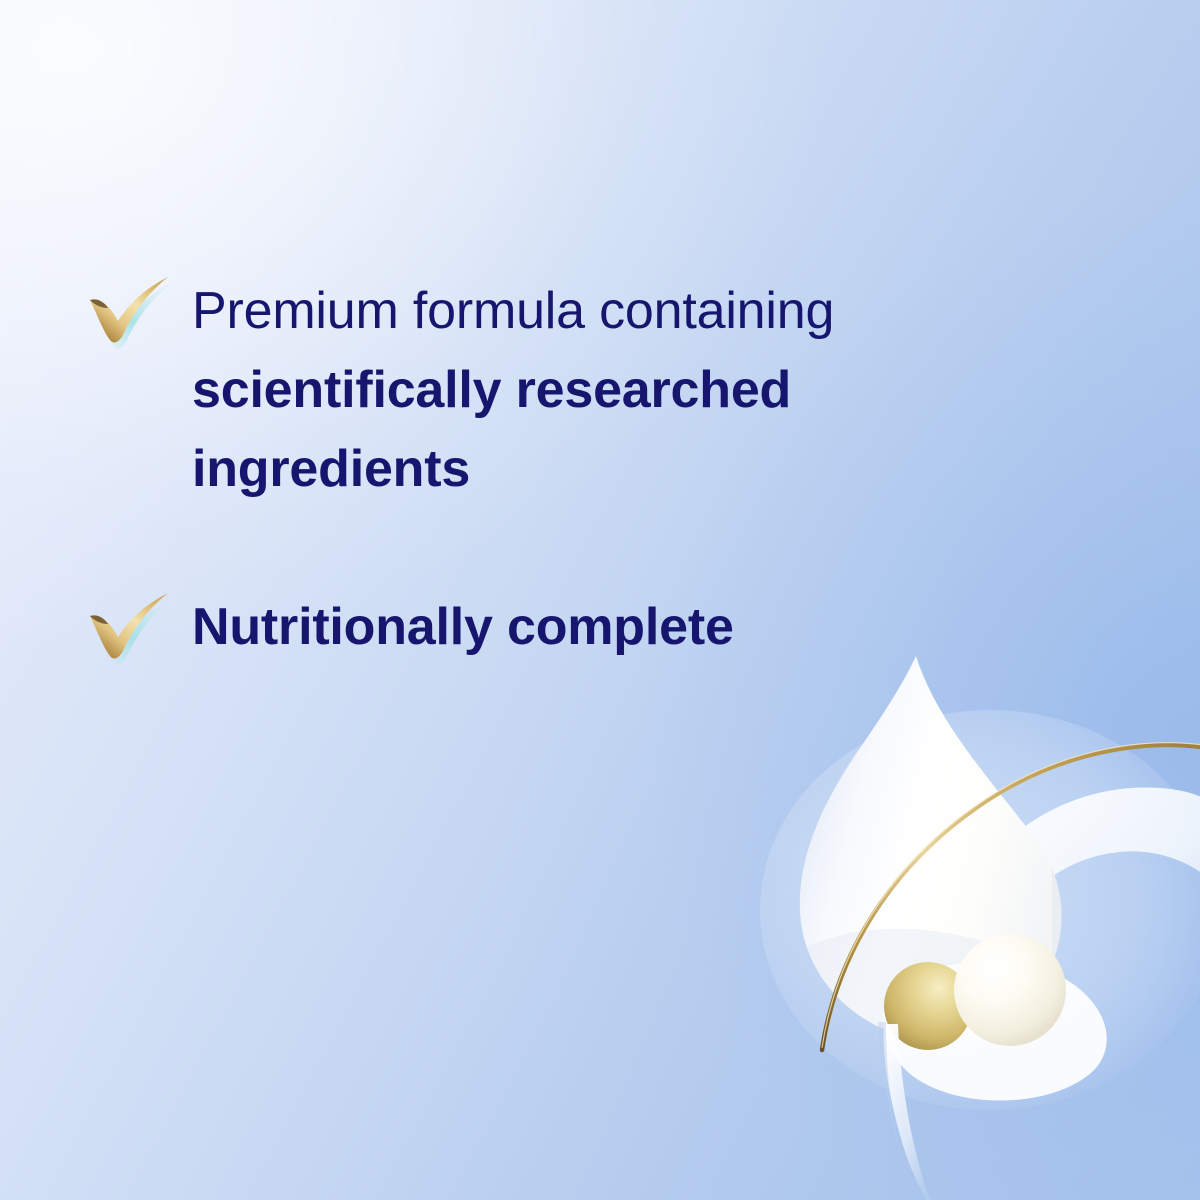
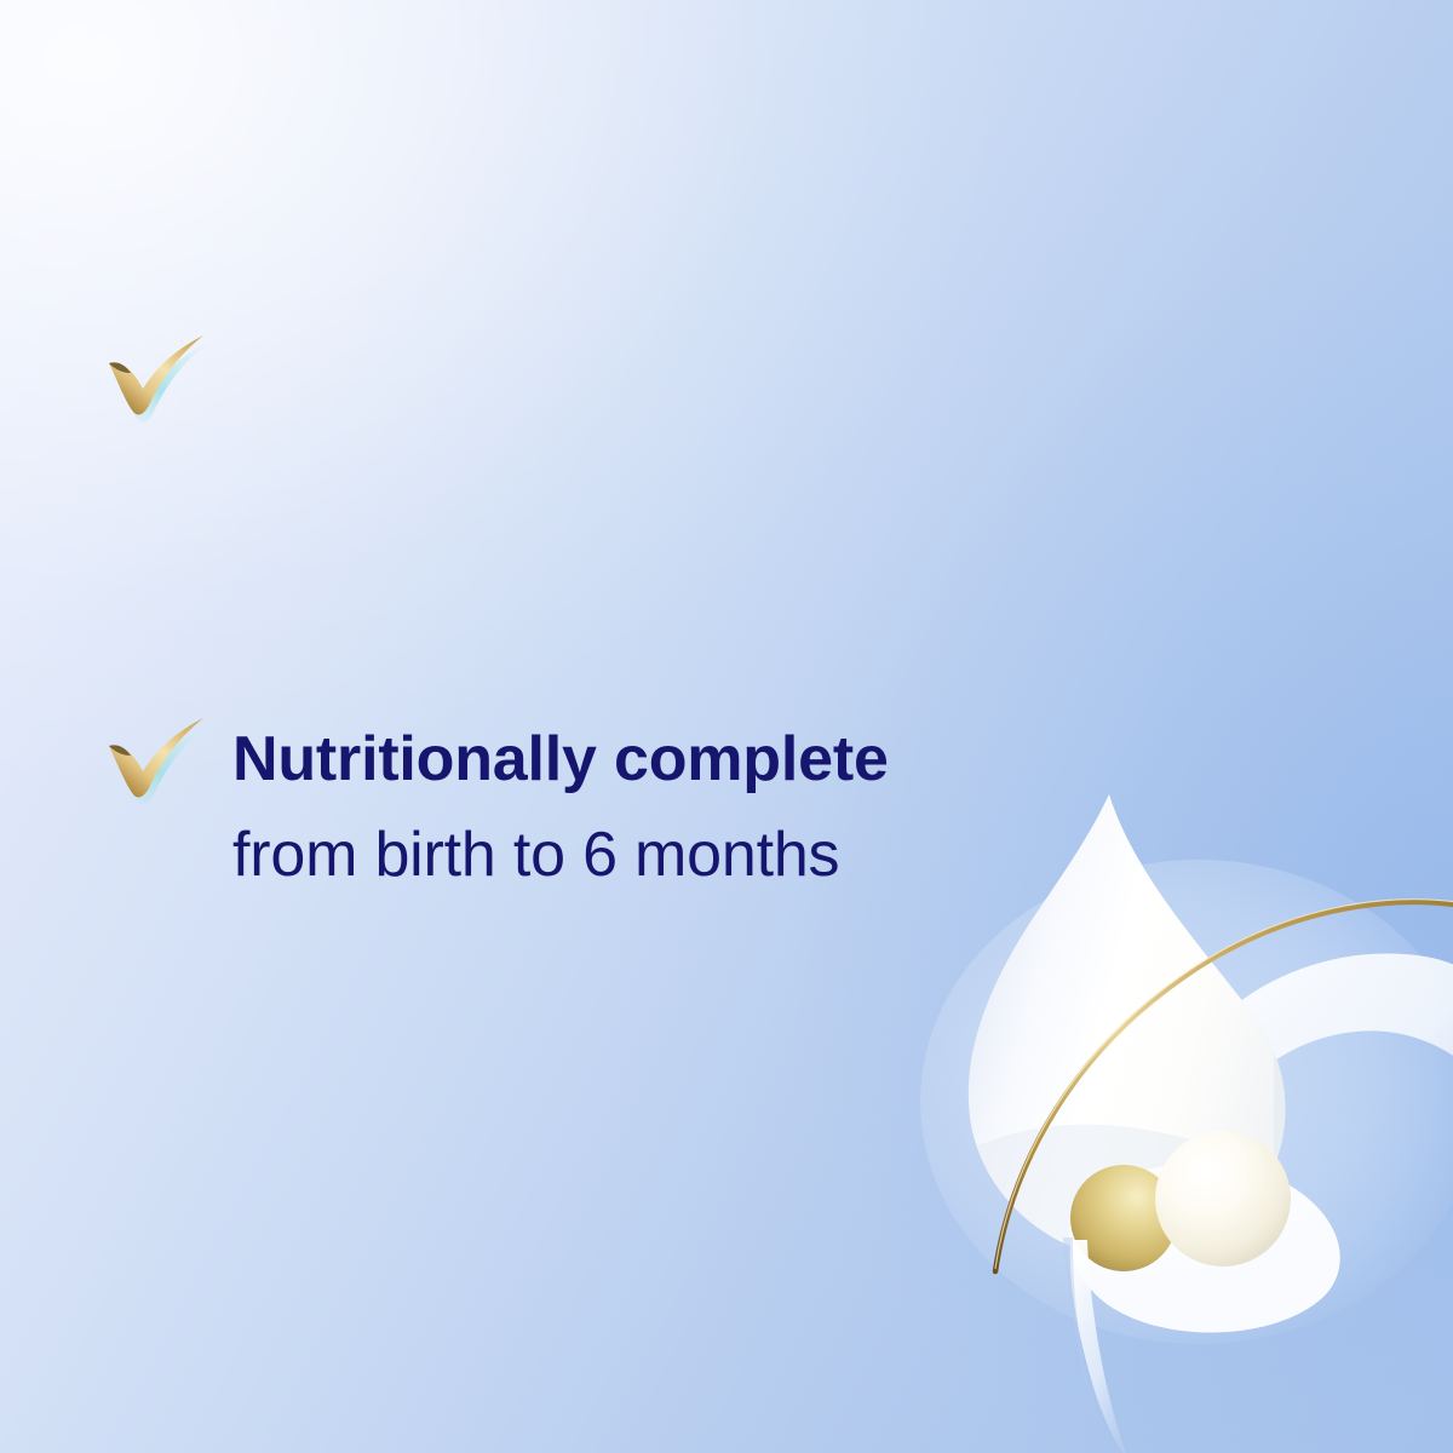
- Premium formula containing
- scientifically researched
- ingredients
  Nutritionally complete
+ from birth to 6 months
